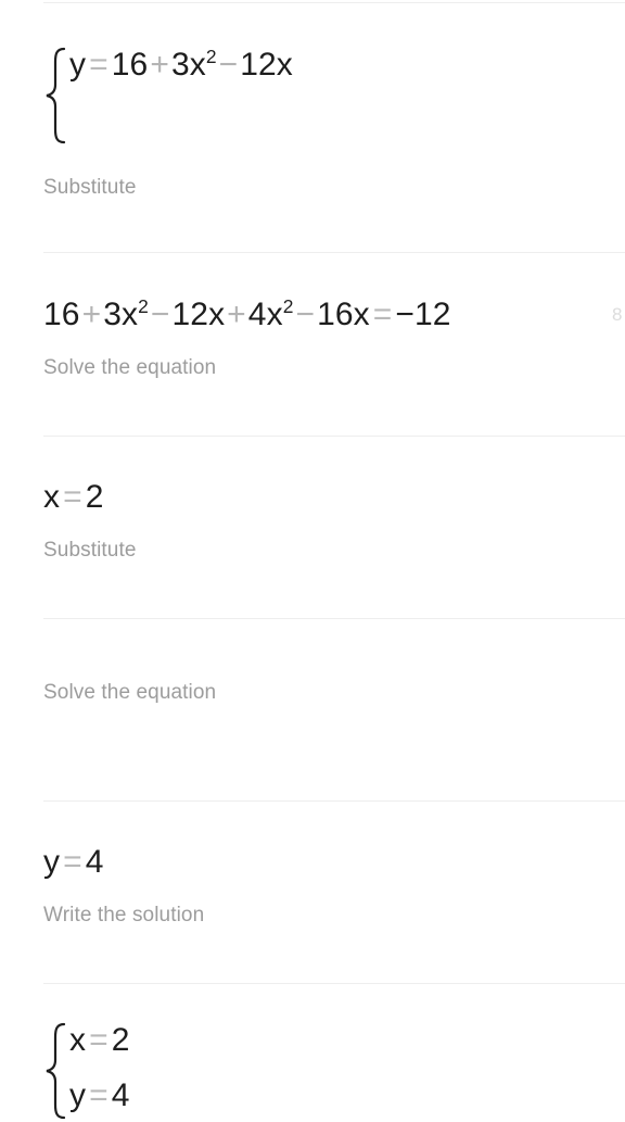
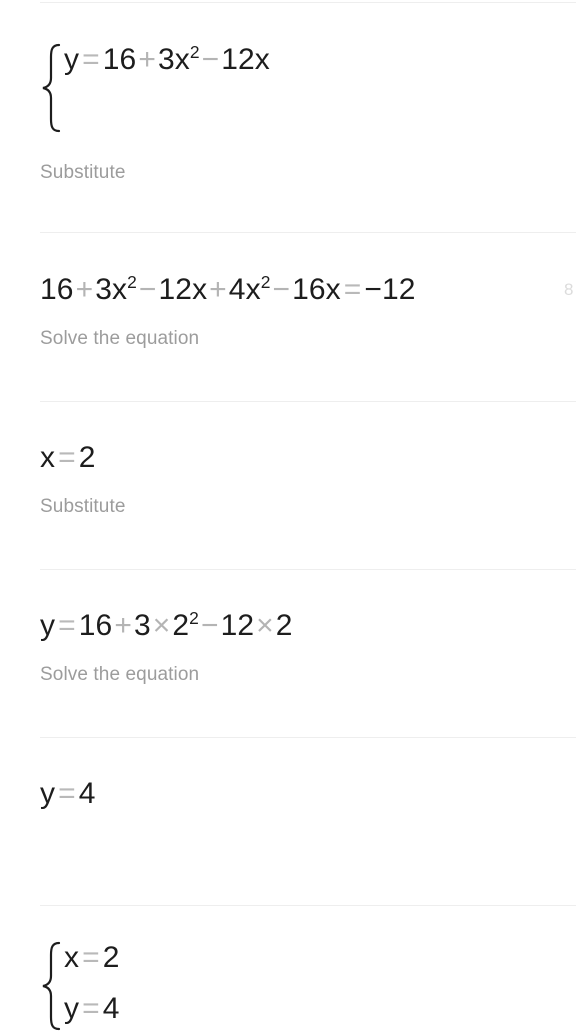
  y=16+3x2−12x
  Substitute
  16+3x2−12x+4x2−16x=−12
  Solve the equation
  x=2
  Substitute
+ y=16+3×22−12×2
  Solve the equation
  y=4
- Write the solution
  x=2
  y=4
